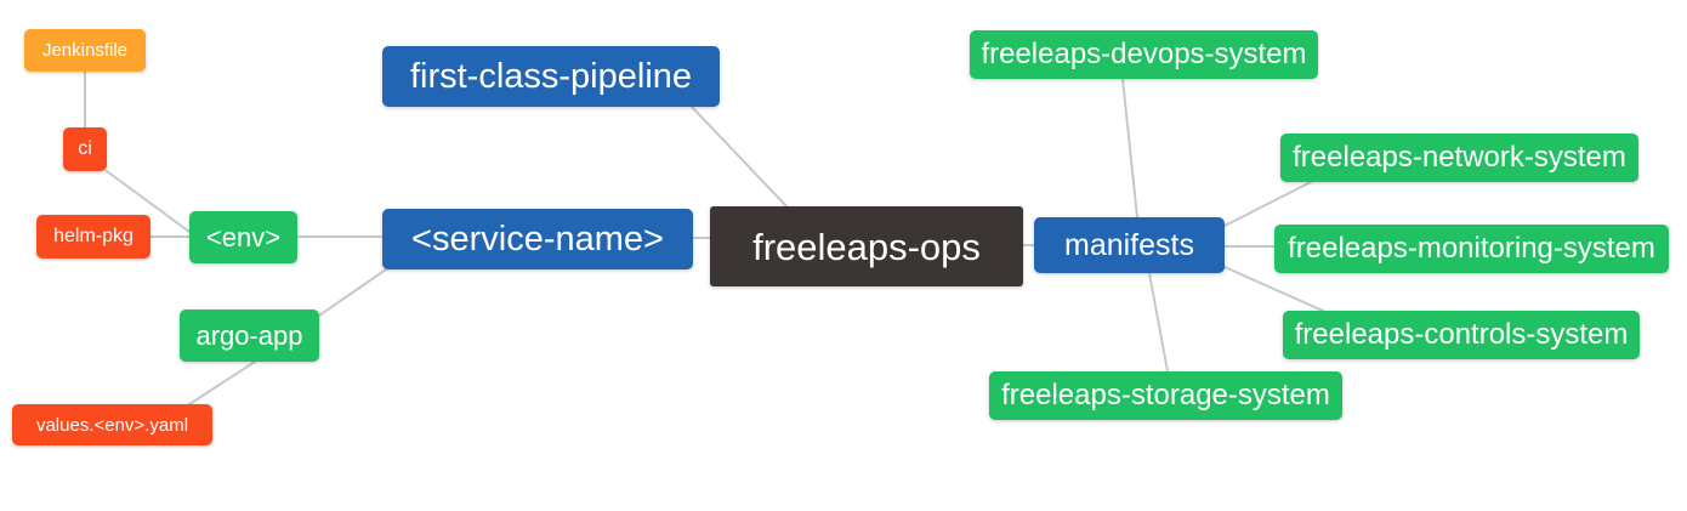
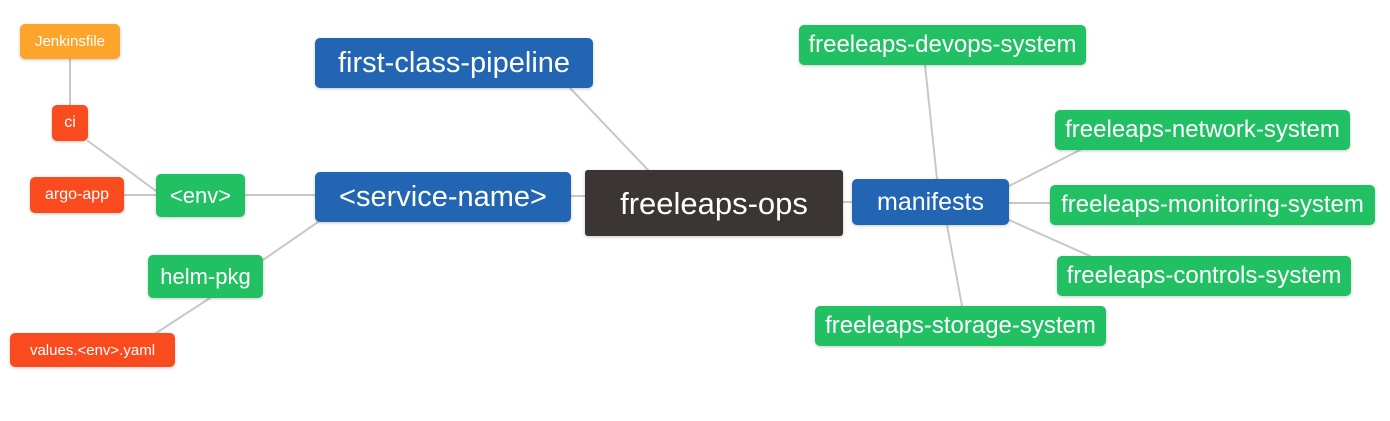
  Jenkinsfile
  ci
- helm-pkg
+ argo-app
  <env>
- argo-app
+ helm-pkg
  values.<env>.yaml
  <service-name>
  first-class-pipeline
  freeleaps-ops
  manifests
  freeleaps-devops-system
  freeleaps-network-system
  freeleaps-monitoring-system
  freeleaps-controls-system
  freeleaps-storage-system
